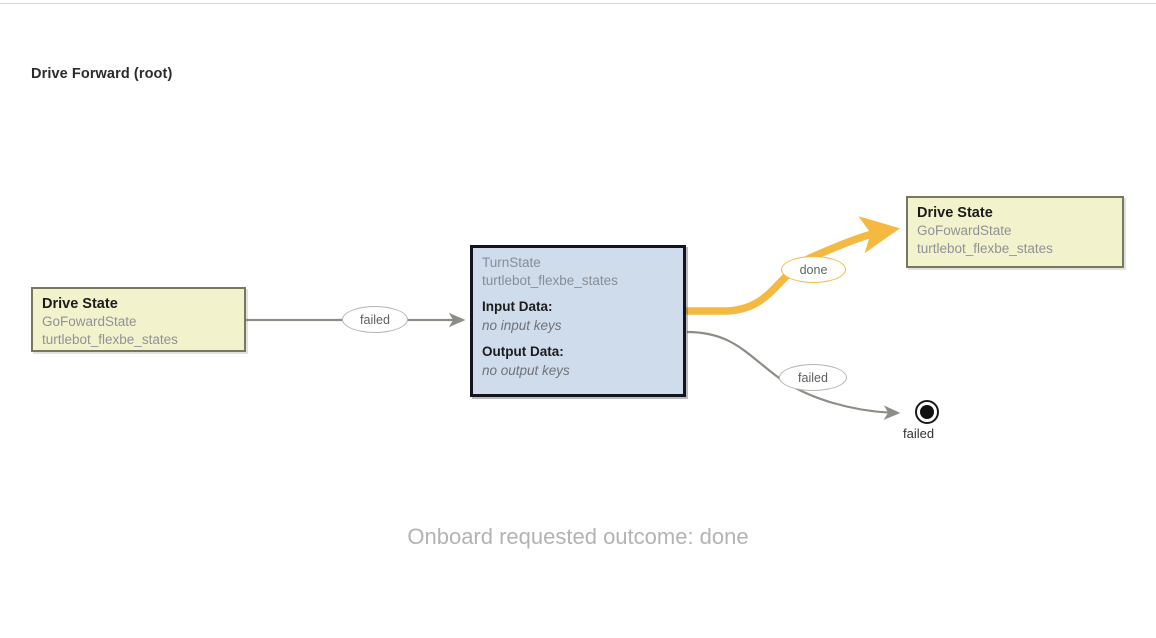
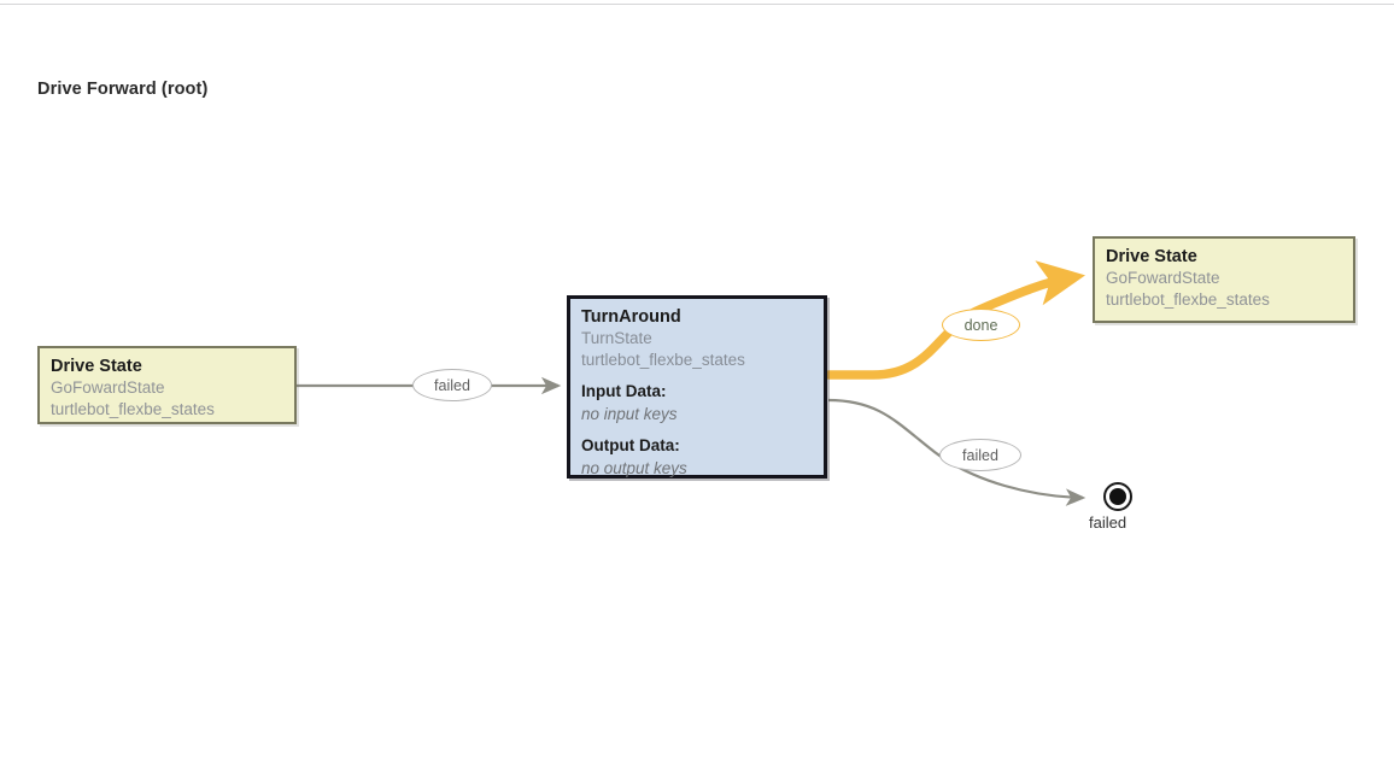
  Drive Forward (root)
  Drive State
  GoFowardState
  turtlebot_flexbe_states
+ TurnAround
  TurnState
  turtlebot_flexbe_states
  Input Data:
  no input keys
  Output Data:
  no output keys
  Drive State
  GoFowardState
  turtlebot_flexbe_states
  failed
  done
  failed
  failed
- Onboard requested outcome: done
